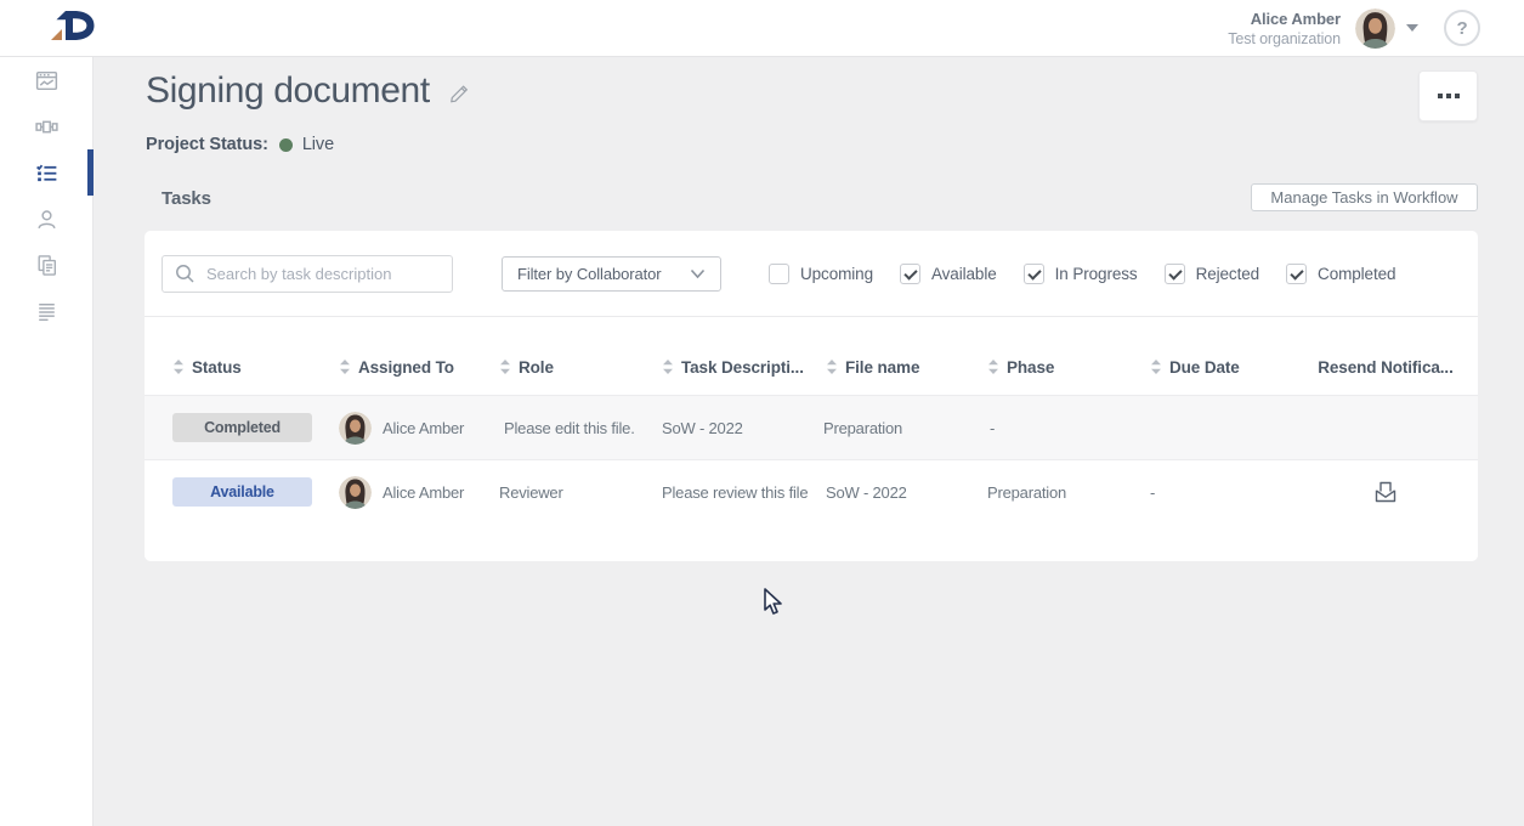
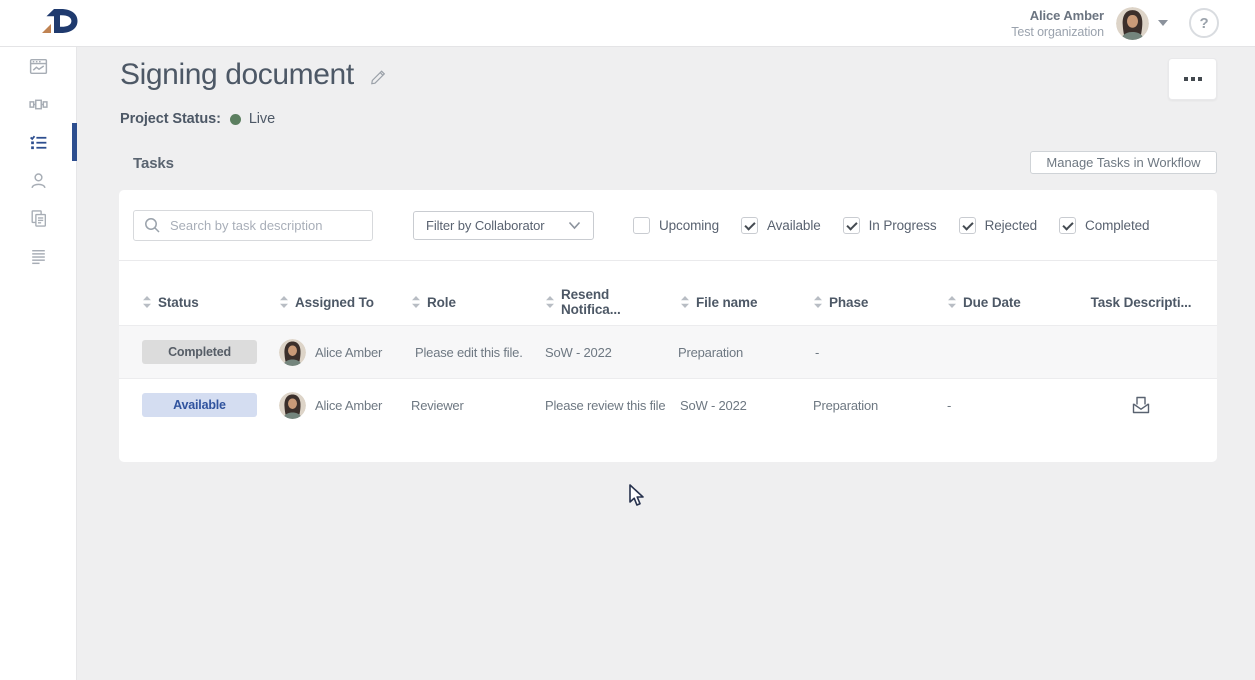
  Alice Amber
  Test organization
  ?
  Signing document
  Project Status:
  Live
  Tasks
  Manage Tasks in Workflow
  Search by task description
  Filter by Collaborator
  Upcoming
  Available
  In Progress
  Rejected
  Completed
  Status
  Assigned To
  Role
- Task Descripti...
+ Resend Notifica...
  File name
  Phase
  Due Date
- Resend Notifica...
+ Task Descripti...
  Completed
  Alice Amber
  Please edit this file.
  SoW - 2022
  Preparation
  -
  Available
  Alice Amber
  Reviewer
  Please review this file
  SoW - 2022
  Preparation
  -
